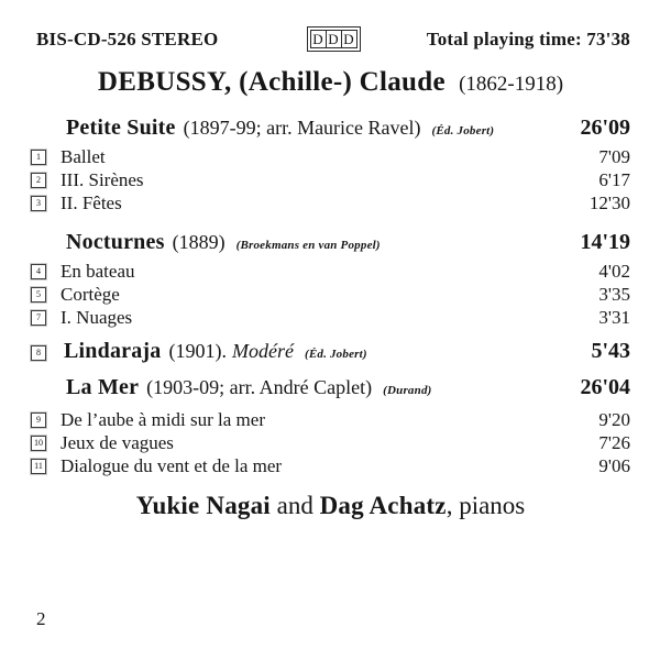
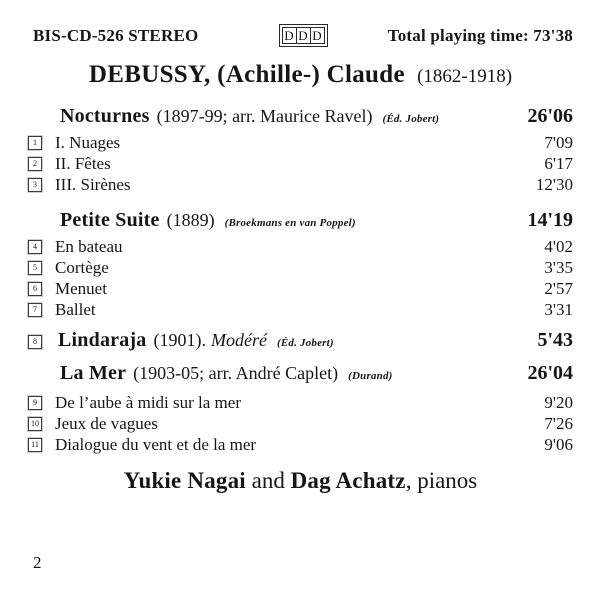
  BIS-CD-526 STEREO
  D
  D
  D
  Total playing time: 73'38
  DEBUSSY, (Achille-) Claude (1862-1918)
- Petite Suite
+ Nocturnes
  (1897-99; arr. Maurice Ravel)
  (Éd. Jobert)
- 26'09
+ 26'06
  1
- Ballet
+ I. Nuages
  7'09
  2
- III. Sirènes
+ II. Fêtes
  6'17
  3
- II. Fêtes
+ III. Sirènes
  12'30
- Nocturnes
+ Petite Suite
  (1889)
  (Broekmans en van Poppel)
  14'19
  4
  En bateau
  4'02
  5
  Cortège
  3'35
+ 6
+ Menuet
+ 2'57
  7
- I. Nuages
+ Ballet
  3'31
  8
  Lindaraja
  (1901).
  Modéré
  (Éd. Jobert)
  5'43
  La Mer
- (1903-09; arr. André Caplet)
+ (1903-05; arr. André Caplet)
  (Durand)
  26'04
  9
  De l’aube à midi sur la mer
  9'20
  10
  Jeux de vagues
  7'26
  11
  Dialogue du vent et de la mer
  9'06
  Yukie Nagai and Dag Achatz, pianos
  2
